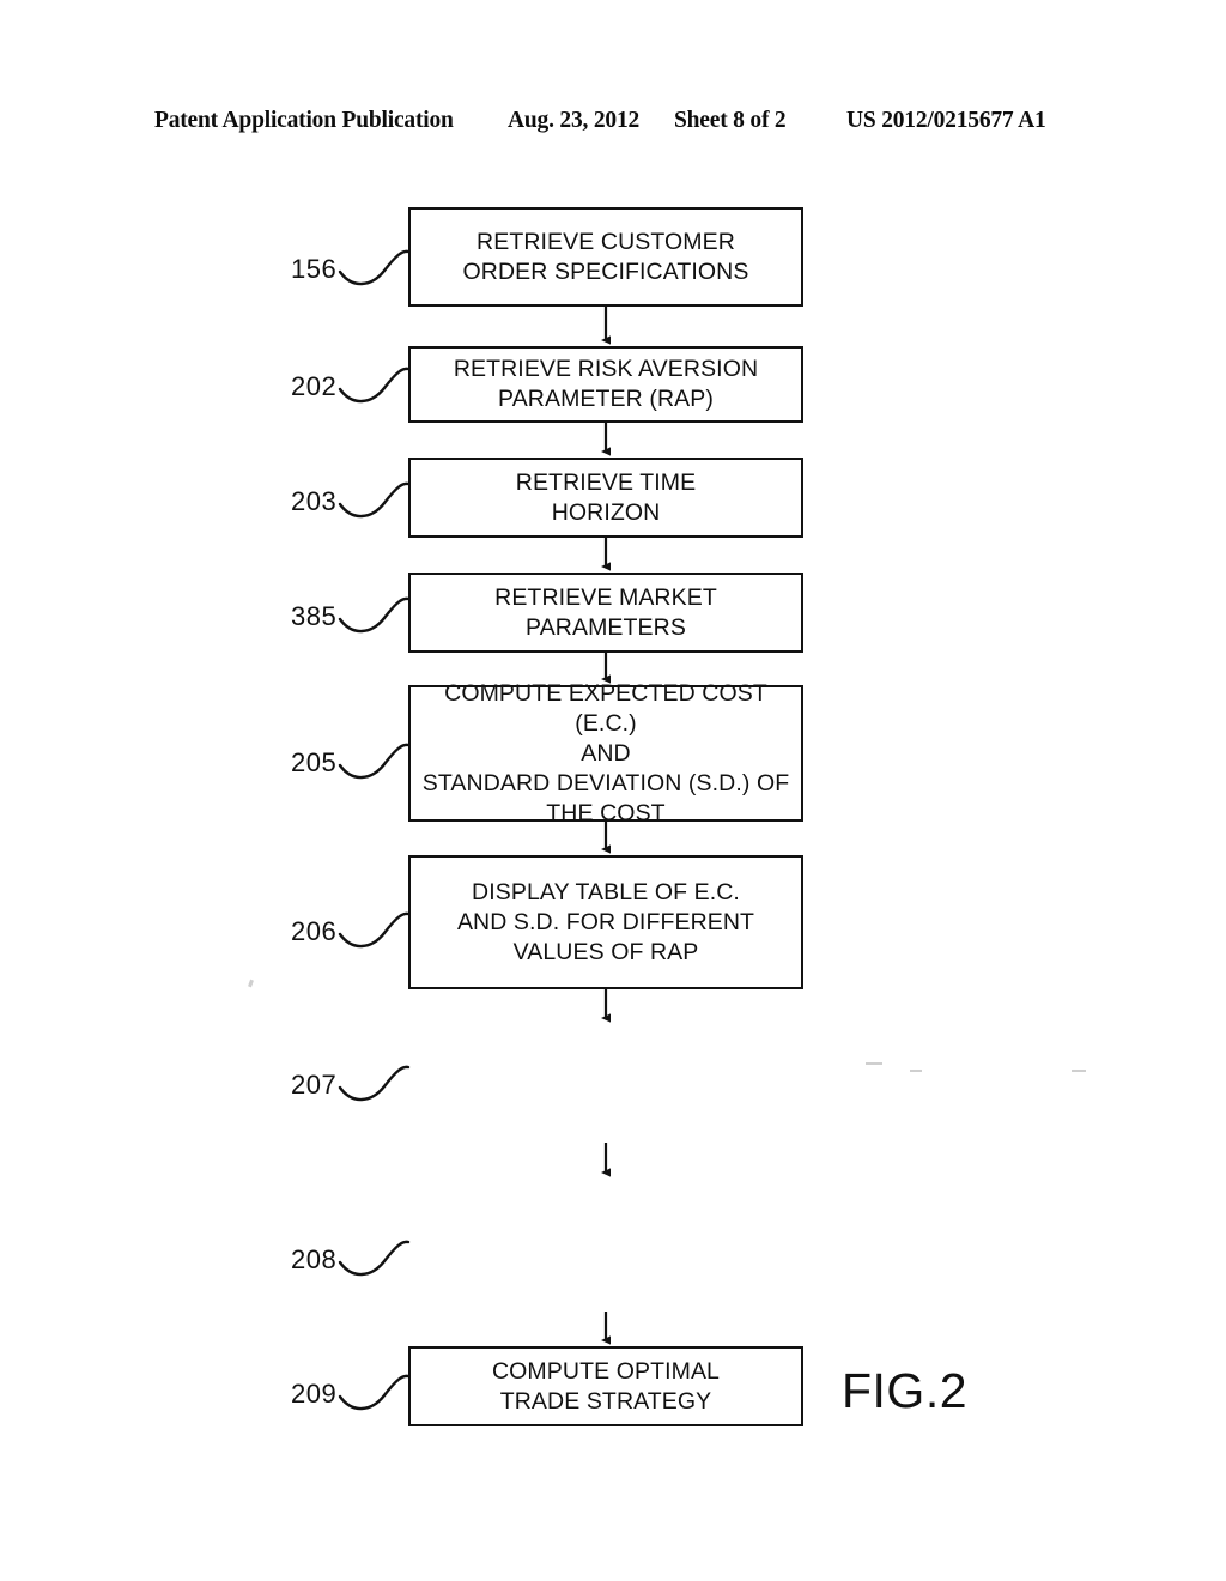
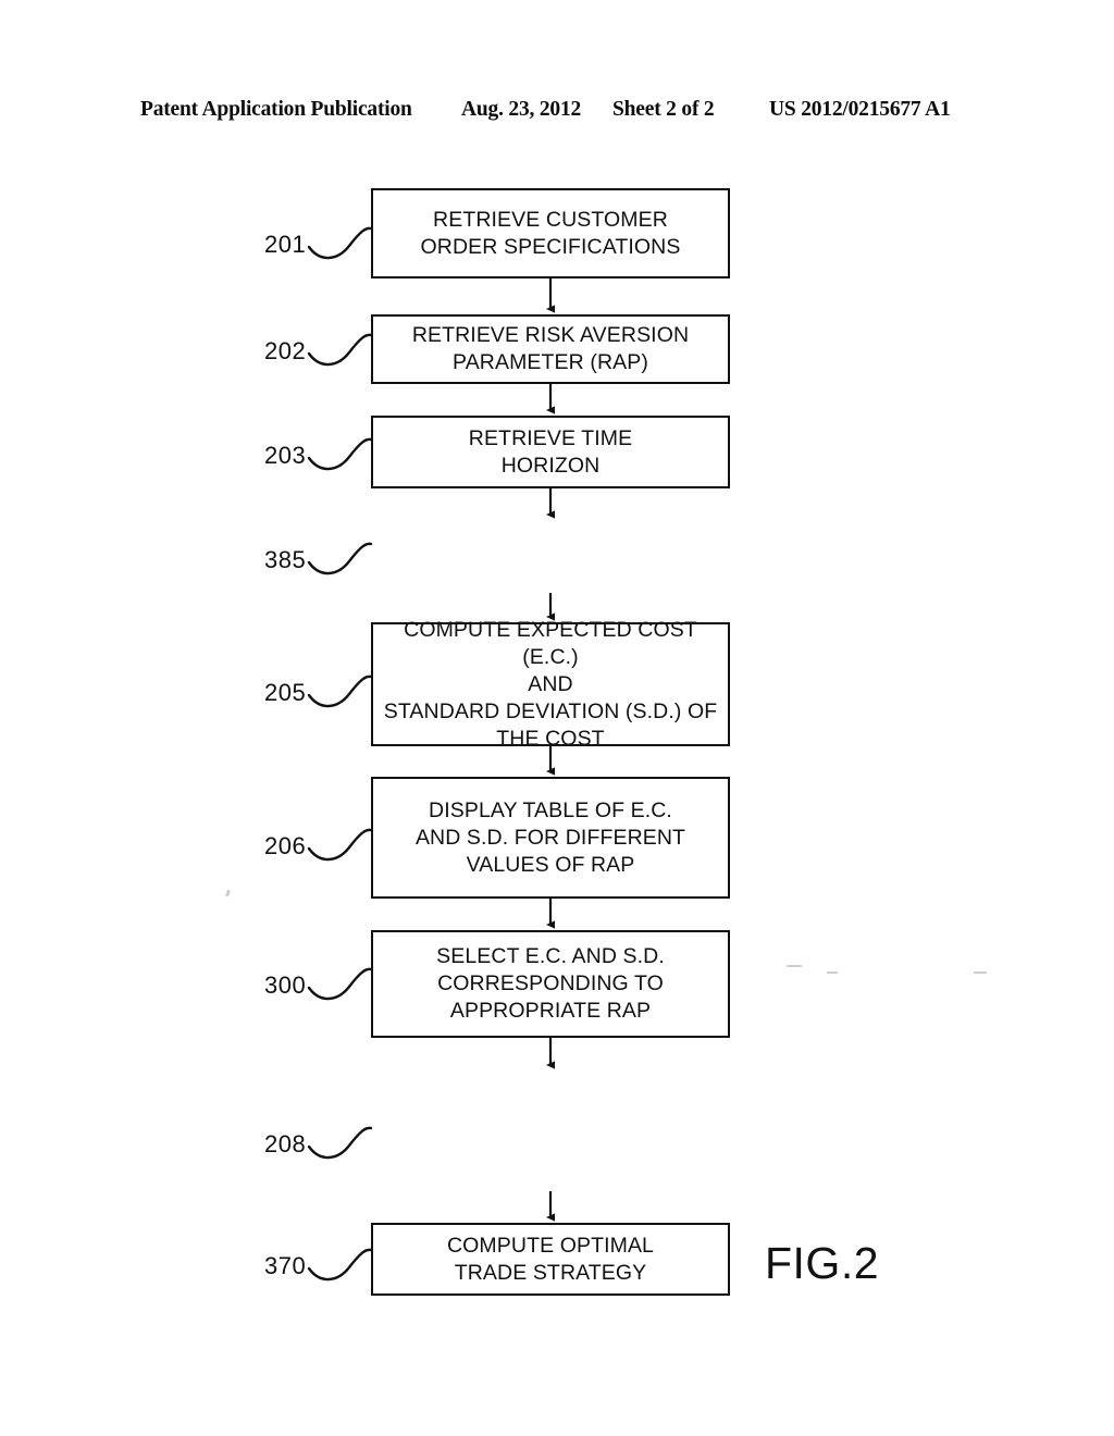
  Patent Application Publication
  Aug. 23, 2012
- Sheet 8 of 2
+ Sheet 2 of 2
  US 2012/0215677 A1
- 156
+ 201
  202
  203
  385
  205
  206
- 207
+ 300
  208
- 209
+ 370
  RETRIEVE CUSTOMER
  ORDER SPECIFICATIONS
  RETRIEVE RISK AVERSION
  PARAMETER (RAP)
  RETRIEVE TIME
  HORIZON
- RETRIEVE MARKET
- PARAMETERS
  COMPUTE EXPECTED COST (E.C.)
  AND
  STANDARD DEVIATION (S.D.) OF
  THE COST
  DISPLAY TABLE OF E.C.
  AND S.D. FOR DIFFERENT
  VALUES OF RAP
+ SELECT E.C. AND S.D.
+ CORRESPONDING TO
+ APPROPRIATE RAP
  COMPUTE OPTIMAL
  TRADE STRATEGY
  FIG.2
